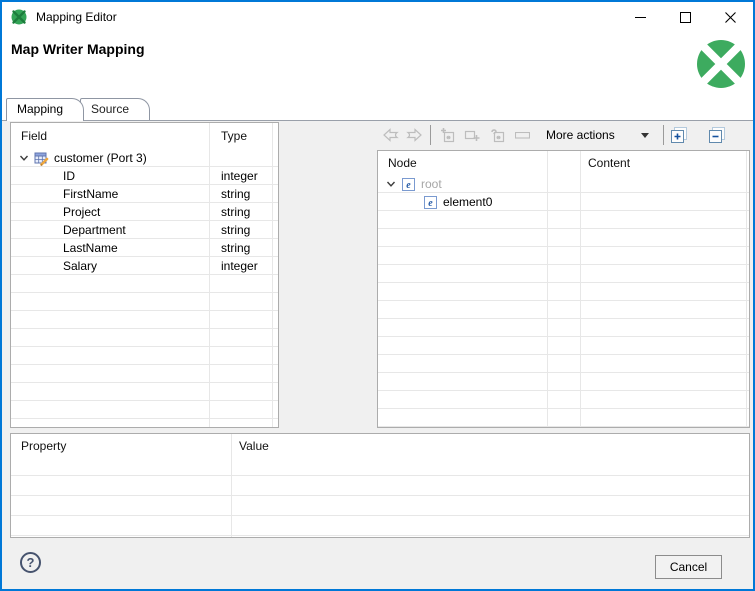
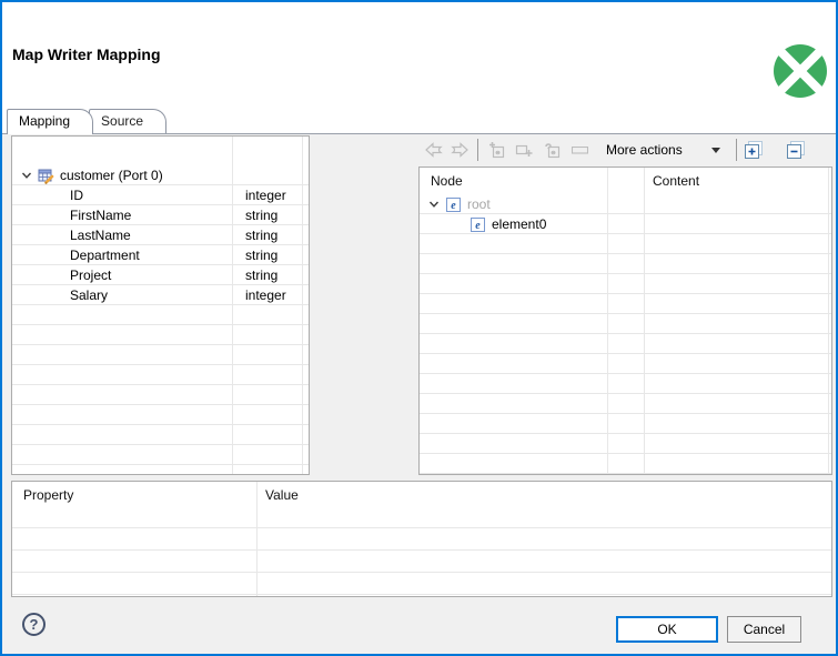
- Mapping Editor
  Map Writer Mapping
  Mapping
  Source
- Field
- Type
- customer (Port 3)
+ customer (Port 0)
  ID
  integer
  FirstName
  string
- Project
+ LastName
  string
  Department
  string
- LastName
+ Project
  string
  Salary
  integer
  More actions
  Node
  Content
  e
  root
  e
  element0
  Property
  Value
  ?
+ OK
  Cancel
